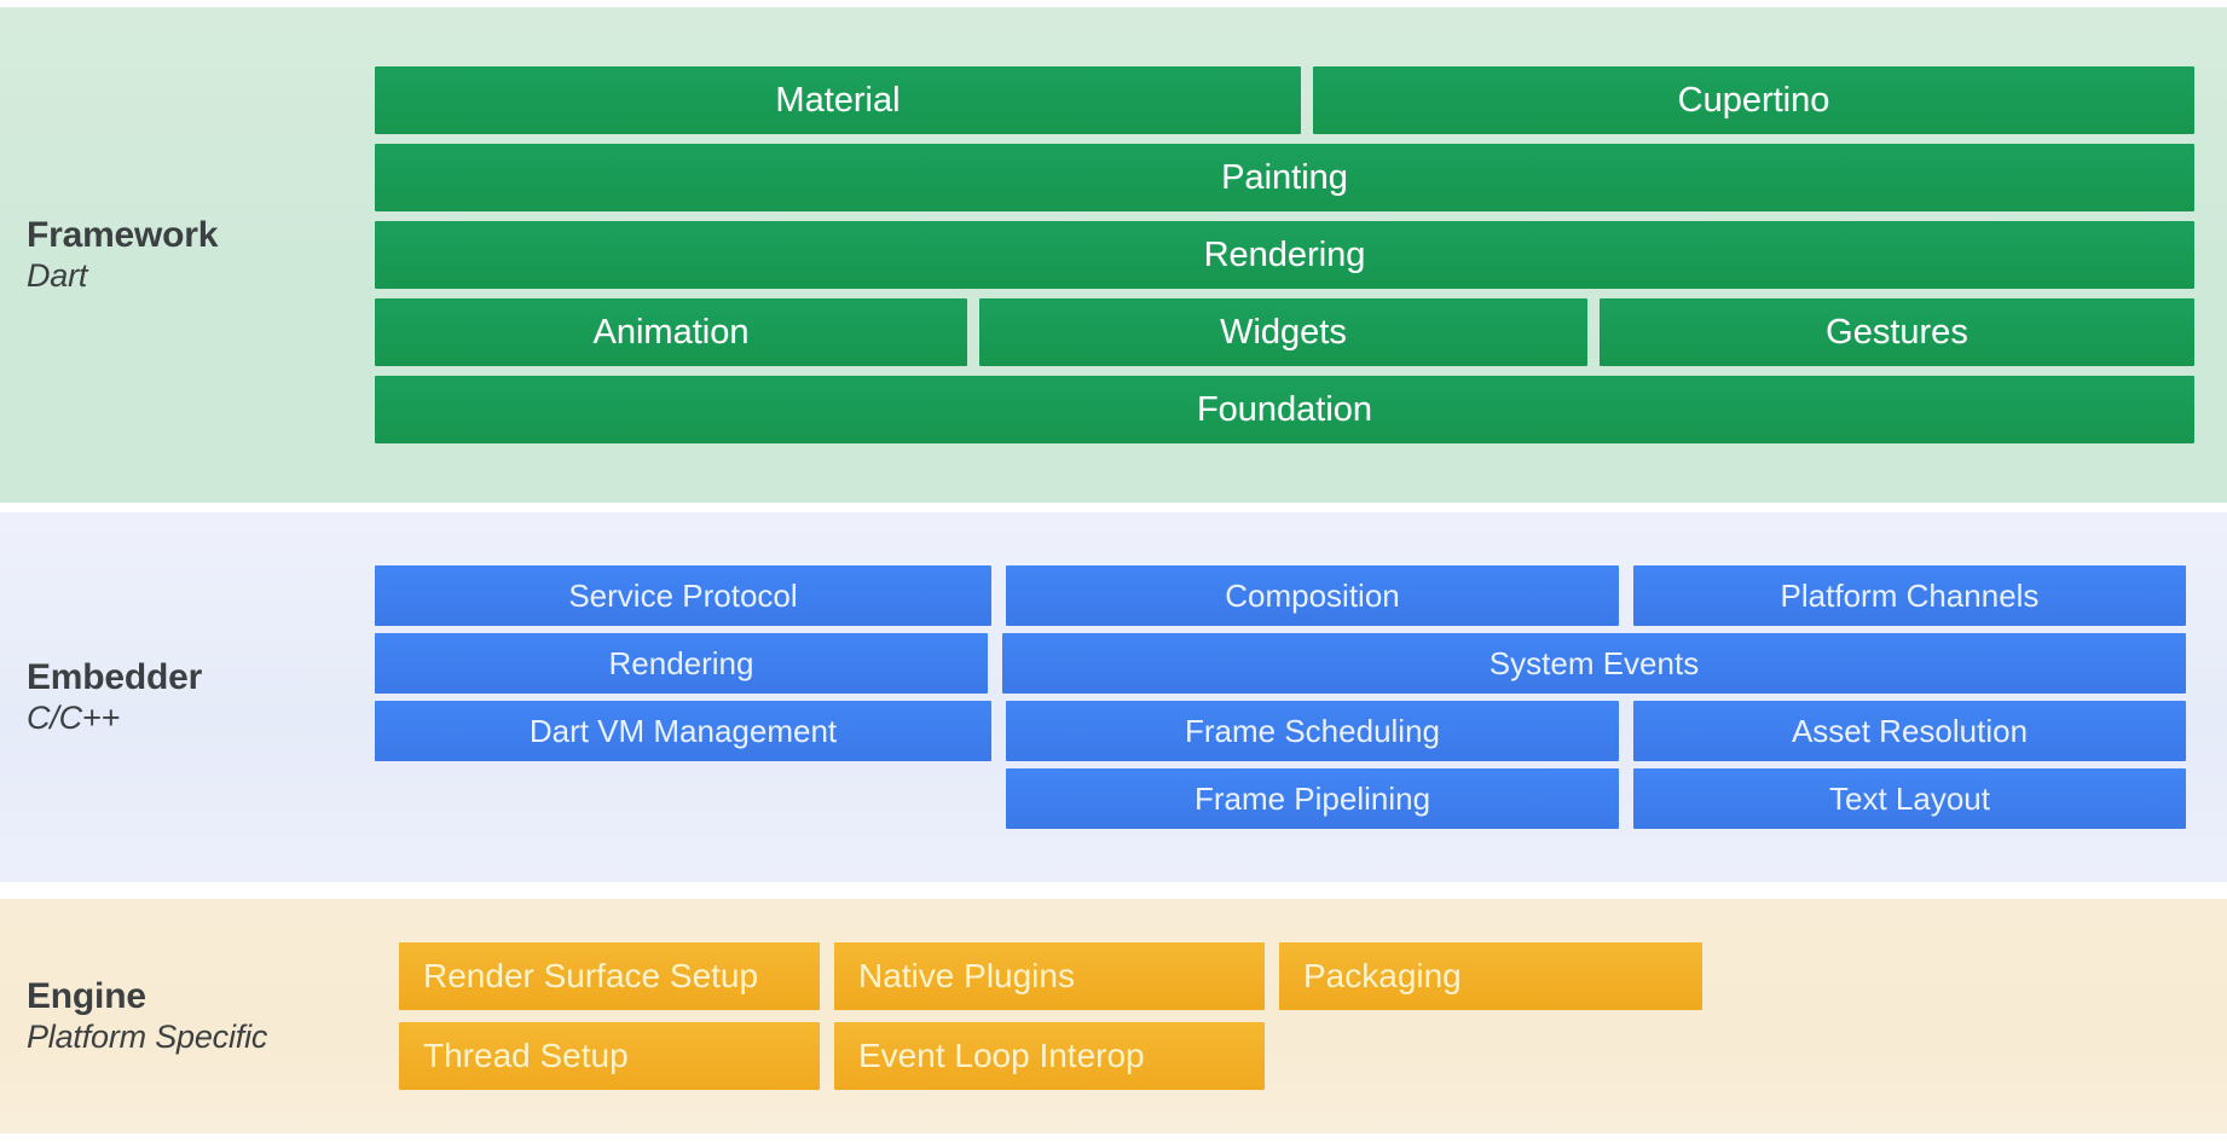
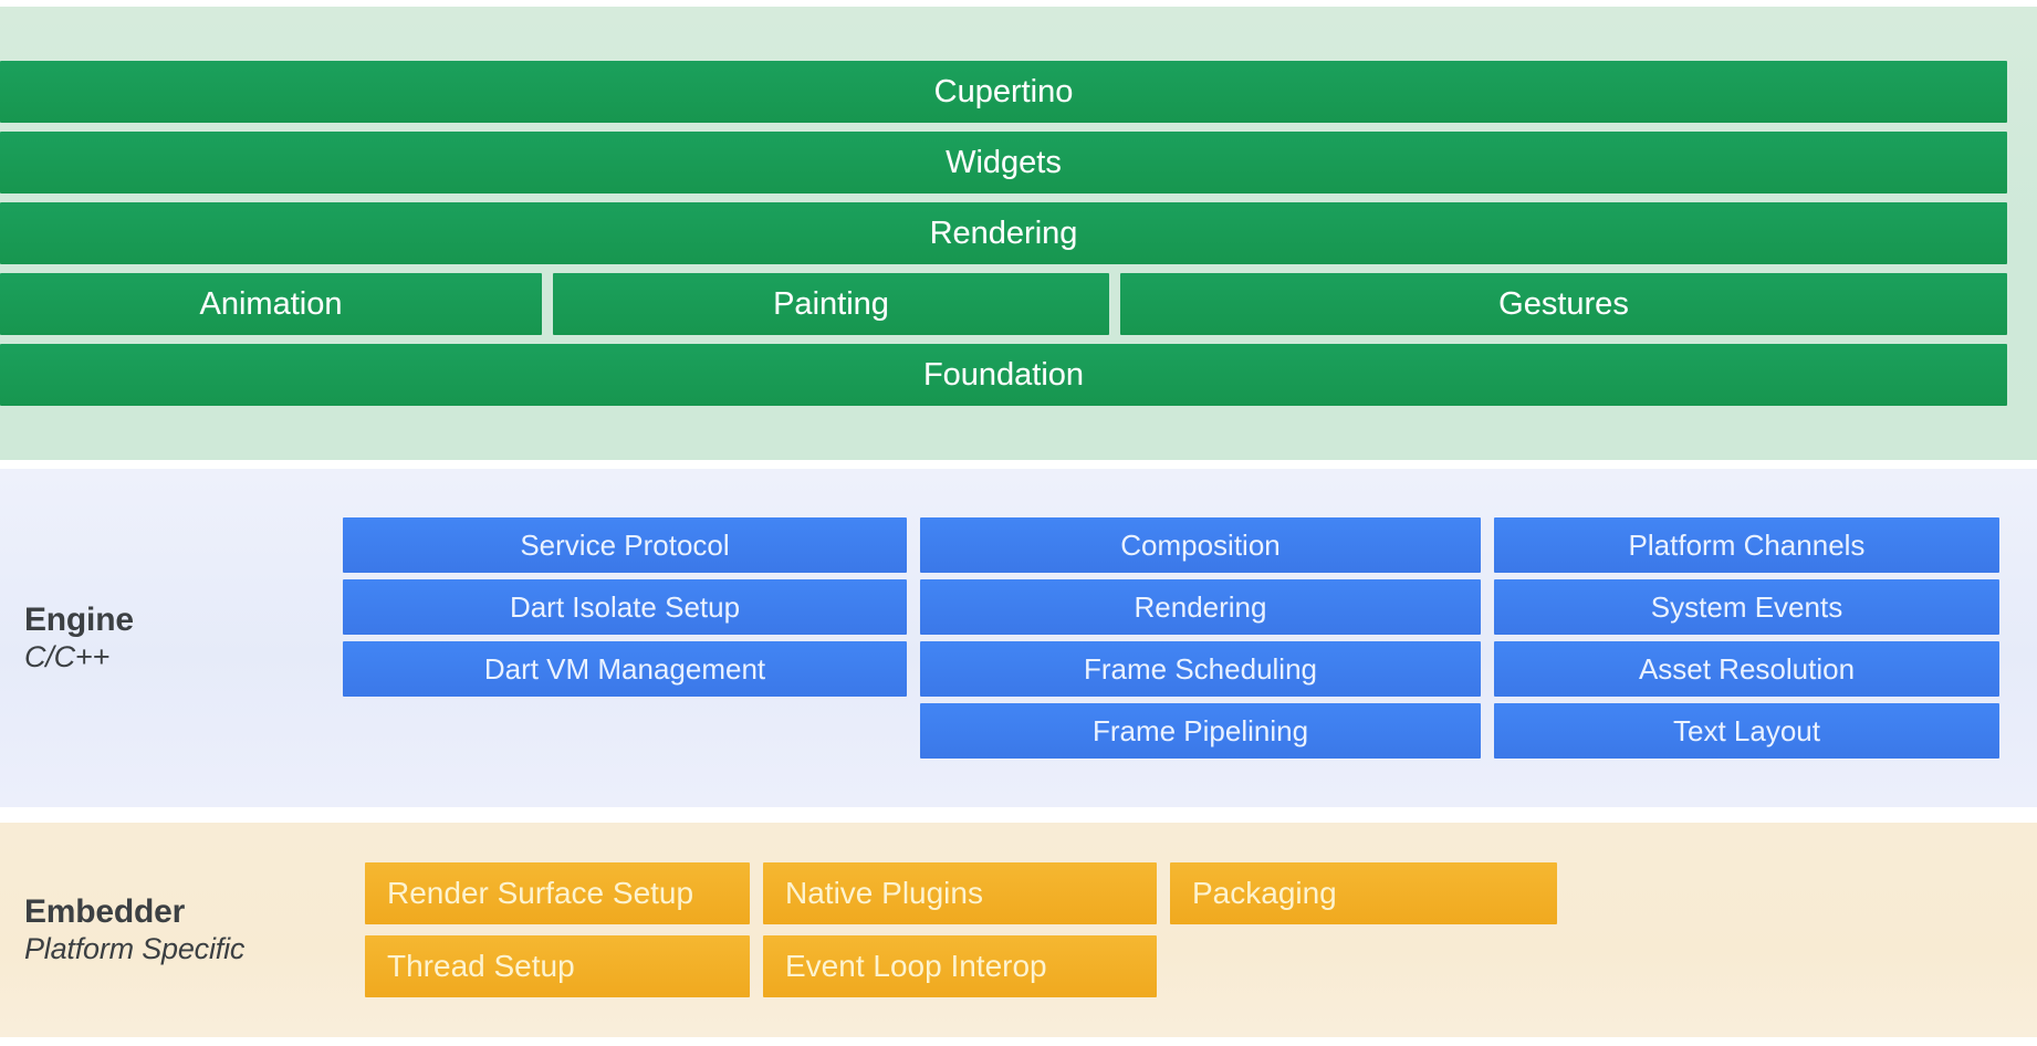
- Framework
- Dart
- Material
  Cupertino
- Painting
+ Widgets
  Rendering
  Animation
- Widgets
+ Painting
  Gestures
  Foundation
- Embedder
+ Engine
  C/C++
  Service Protocol
  Composition
  Platform Channels
+ Dart Isolate Setup
  Rendering
  System Events
  Dart VM Management
  Frame Scheduling
  Asset Resolution
  Frame Pipelining
  Text Layout
- Engine
+ Embedder
  Platform Specific
  Render Surface Setup
  Native Plugins
  Packaging
  Thread Setup
  Event Loop Interop
